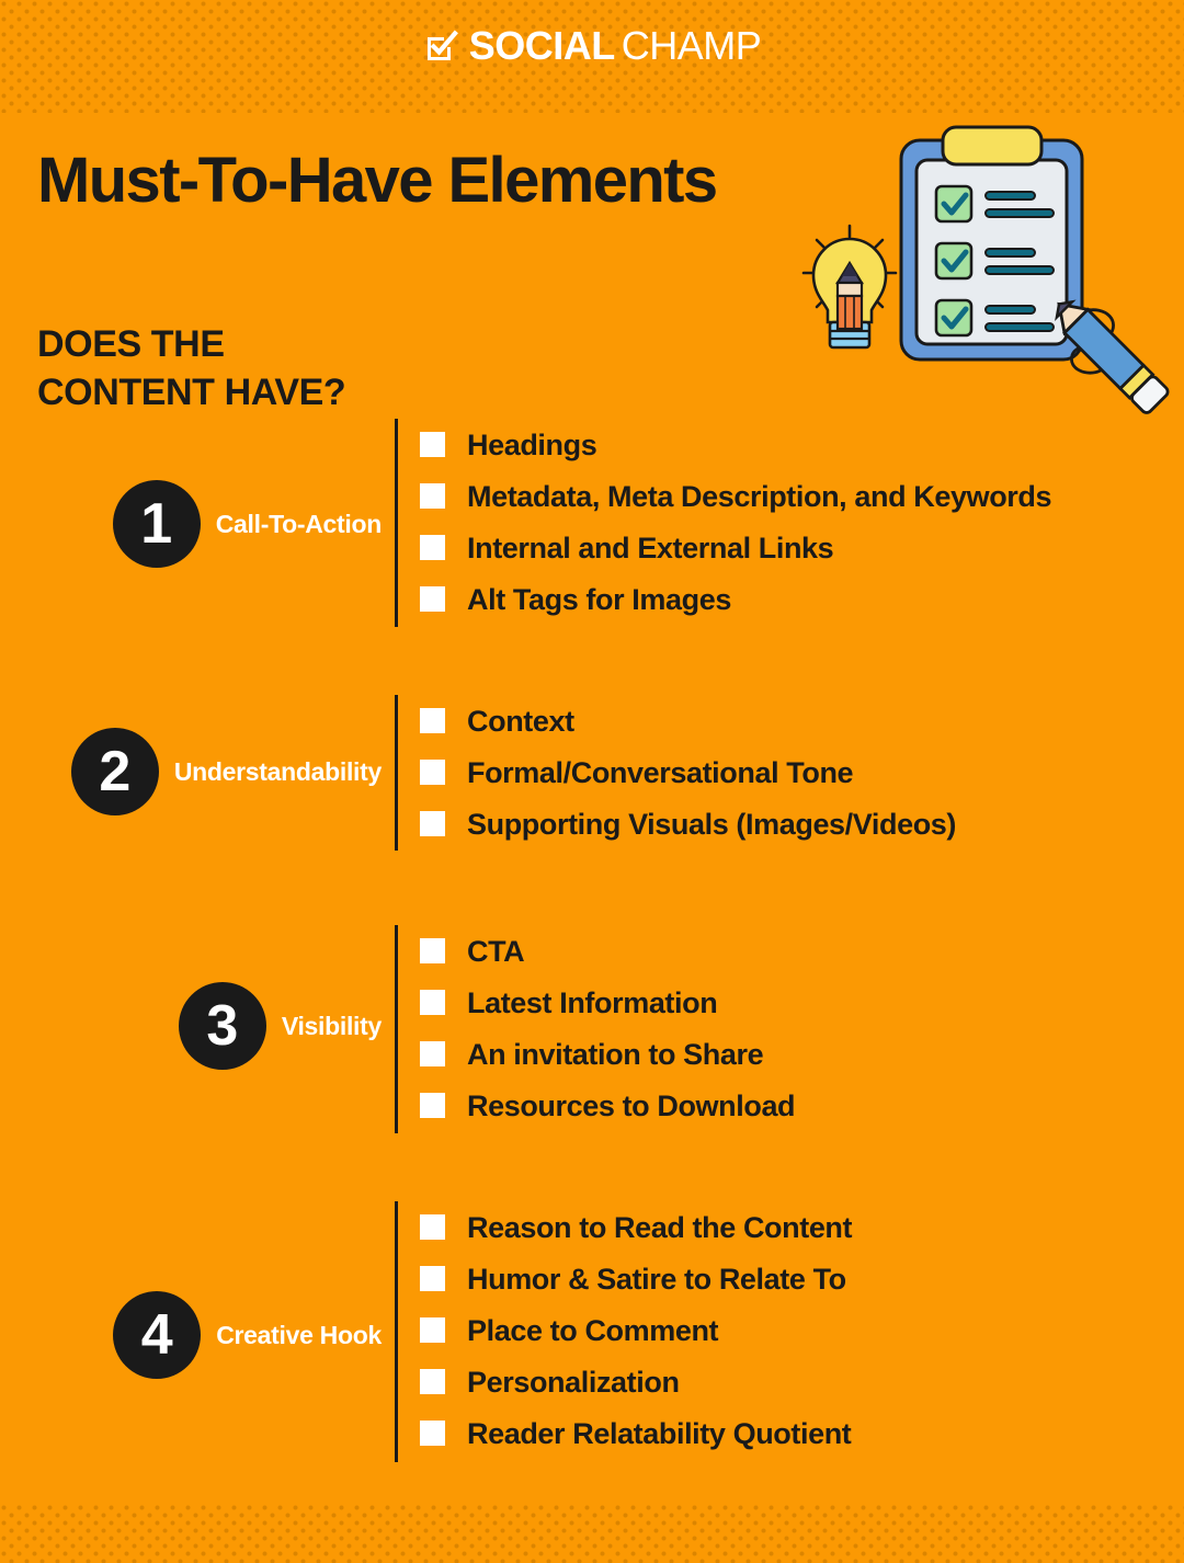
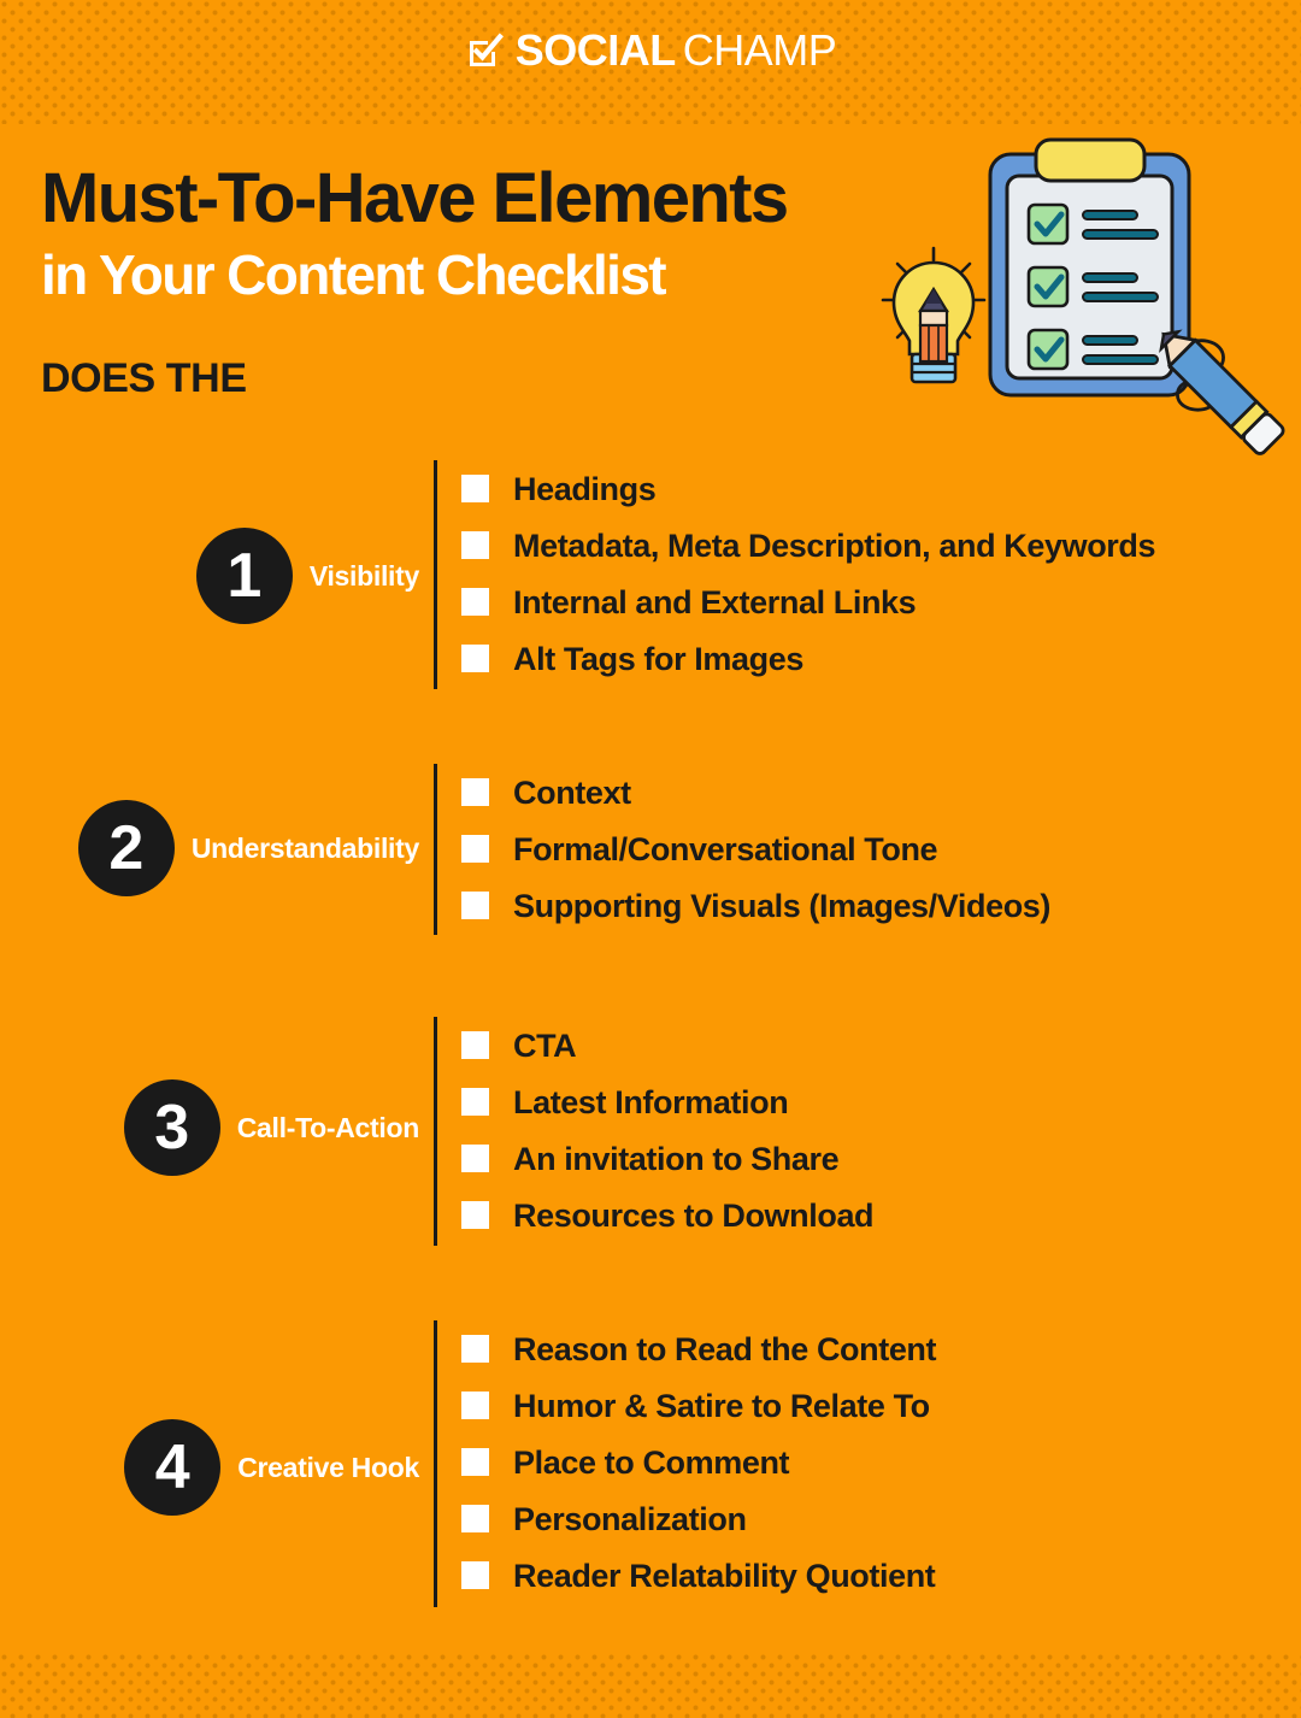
  SOCIAL
  CHAMP
  Must-To-Have Elements
+ in Your Content Checklist
  DOES THE
- CONTENT HAVE?
  1
- Call-To-Action
+ Visibility
  Headings
  Metadata, Meta Description, and Keywords
  Internal and External Links
  Alt Tags for Images
  2
  Understandability
  Context
  Formal/Conversational Tone
  Supporting Visuals (Images/Videos)
  3
- Visibility
+ Call-To-Action
  CTA
  Latest Information
  An invitation to Share
  Resources to Download
  4
  Creative Hook
  Reason to Read the Content
  Humor & Satire to Relate To
  Place to Comment
  Personalization
  Reader Relatability Quotient
